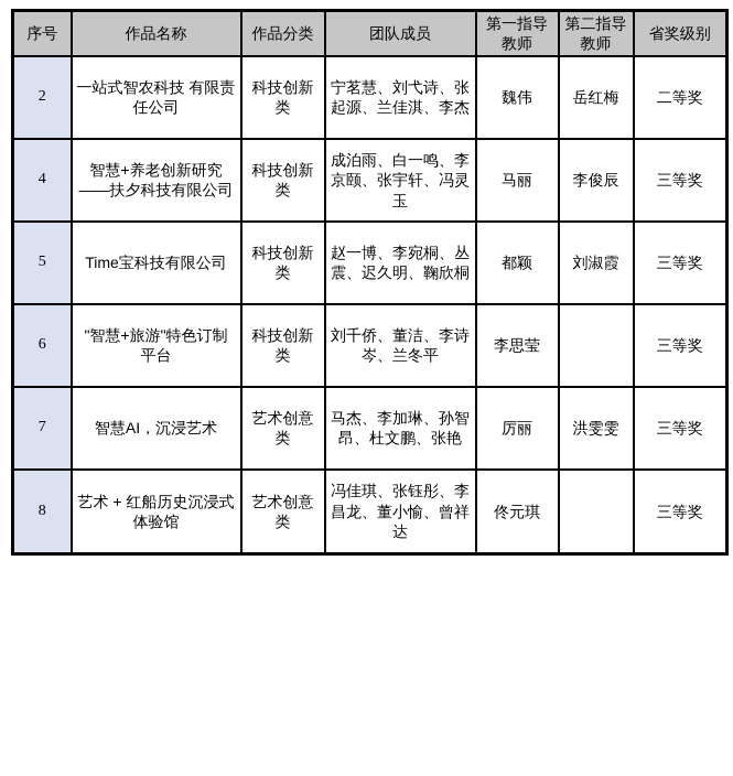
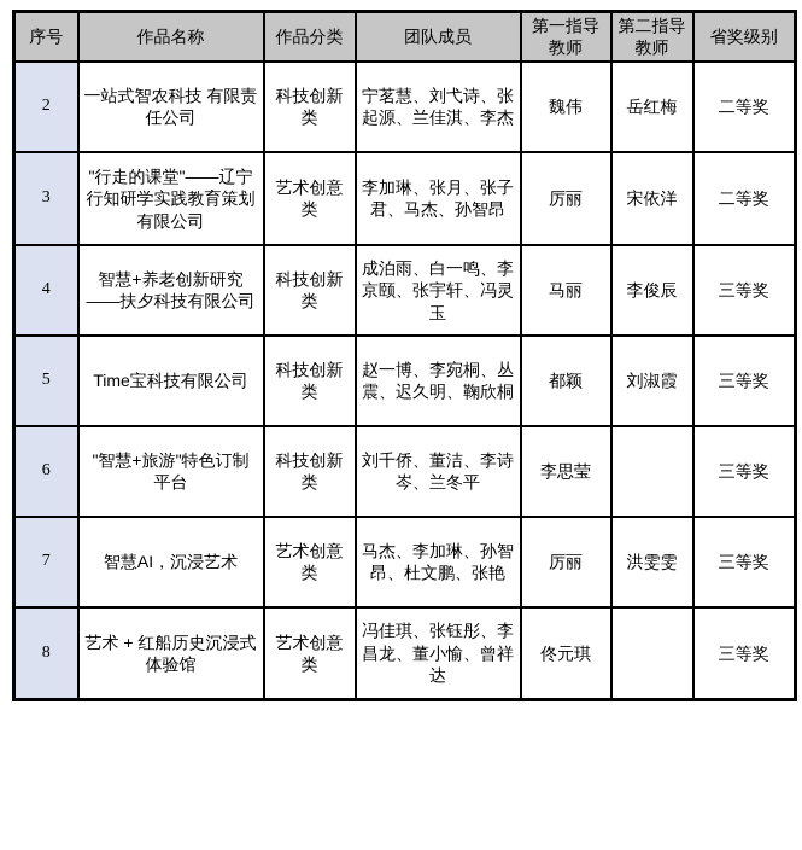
  序号	作品名称	作品分类	团队成员	第一指导教师	第二指导教师	省奖级别
  2	一站式智农科技 有限责任公司	科技创新类	宁茗慧、刘弋诗、张起源、兰佳淇、李杰	魏伟	岳红梅	二等奖
+ 3	"行走的课堂"——辽宁行知研学实践教育策划有限公司	艺术创意类	李加琳、张月、张子君、马杰、孙智昂	厉丽	宋依洋	二等奖
  4	智慧+养老创新研究——扶夕科技有限公司	科技创新类	成泊雨、白一鸣、李京颐、张宇轩、冯灵玉	马丽	李俊辰	三等奖
  5	Time宝科技有限公司	科技创新类	赵一博、李宛桐、丛震、迟久明、鞠欣桐	都颖	刘淑霞	三等奖
  6	"智慧+旅游"特色订制平台	科技创新类	刘千侨、董洁、李诗岑、兰冬平	李思莹		三等奖
  7	智慧AI，沉浸艺术	艺术创意类	马杰、李加琳、孙智昂、杜文鹏、张艳	厉丽	洪雯雯	三等奖
  8	艺术 + 红船历史沉浸式体验馆	艺术创意类	冯佳琪、张钰彤、李昌龙、董小愉、曾祥达	佟元琪		三等奖
